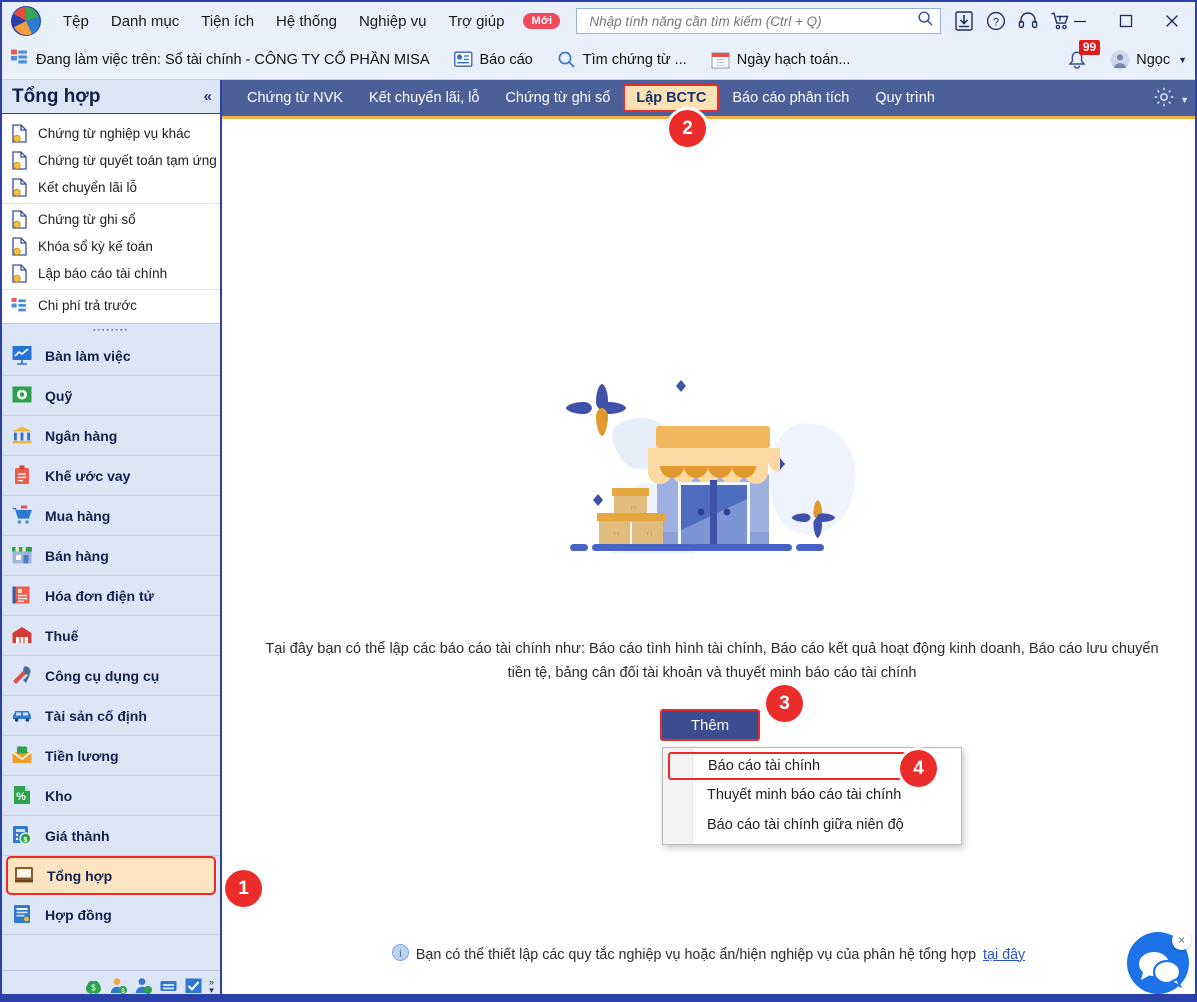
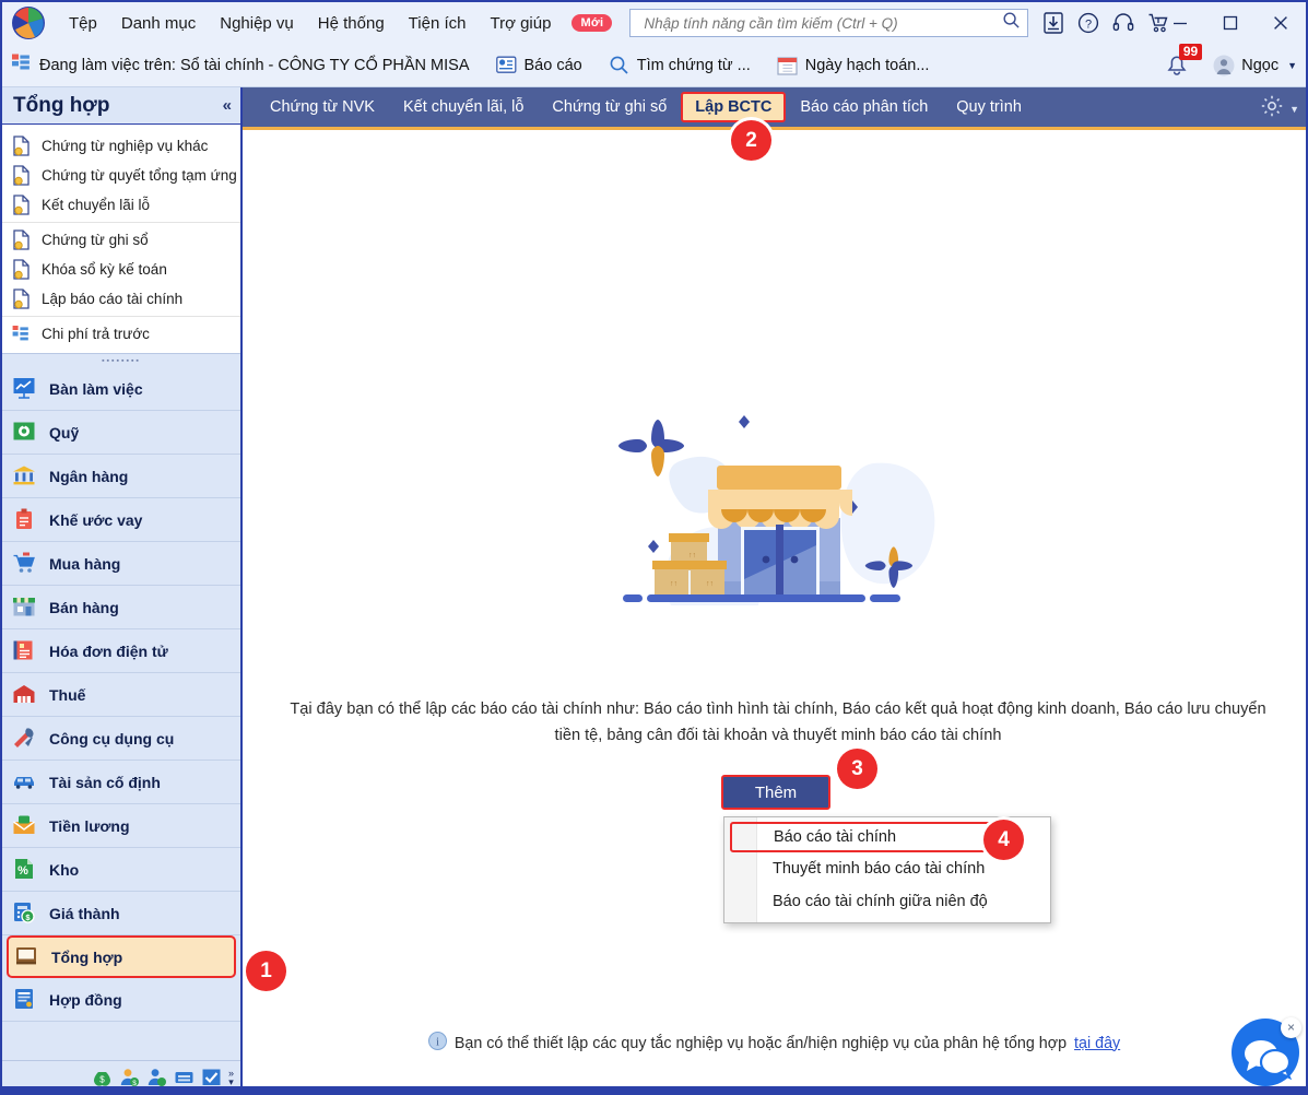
  Tệp
  Danh mục
- Tiện ích
+ Nghiệp vụ
  Hệ thống
- Nghiệp vụ
+ Tiện ích
  Trợ giúp
  Mới
  Nhập tính năng cần tìm kiếm (Ctrl + Q)
  ?
  Đang làm việc trên: Sổ tài chính - CÔNG TY CỔ PHẦN MISA
  Báo cáo
  Tìm chứng từ ...
  Ngày hạch toán...
  99
  Ngọc
  ▼
  Tổng hợp
  «
  Chứng từ nghiệp vụ khác
- Chứng từ quyết toán tạm ứng
+ Chứng từ quyết tổng tạm ứng
  Kết chuyển lãi lỗ
  Chứng từ ghi sổ
  Khóa sổ kỳ kế toán
  Lập báo cáo tài chính
  Chi phí trả trước
  Bàn làm việc
  Quỹ
  Ngân hàng
  Khế ước vay
  Mua hàng
  Bán hàng
  Hóa đơn điện tử
  Thuế
  Công cụ dụng cụ
  Tài sản cố định
  Tiền lương
  %
  Kho
  $
  Giá thành
  Tổng hợp
  Hợp đồng
  $
  »
  ▾
  Chứng từ NVK
  Kết chuyển lãi, lỗ
  Chứng từ ghi sổ
  Lập BCTC
  Báo cáo phân tích
  Quy trình
  ▼
  Tại đây bạn có thể lập các báo cáo tài chính như: Báo cáo tình hình tài chính, Báo cáo kết quả hoạt động kinh doanh, Báo cáo lưu chuyển tiền tệ, bảng cân đối tài khoản và thuyết minh báo cáo tài chính
  Thêm
  Báo cáo tài chính
  Thuyết minh báo cáo tài chính
  Báo cáo tài chính giữa niên độ
  i
  Bạn có thể thiết lập các quy tắc nghiệp vụ hoặc ẩn/hiện nghiệp vụ của phân hệ tổng hợp
  tại đây
  ×
  1
  2
  3
  4
